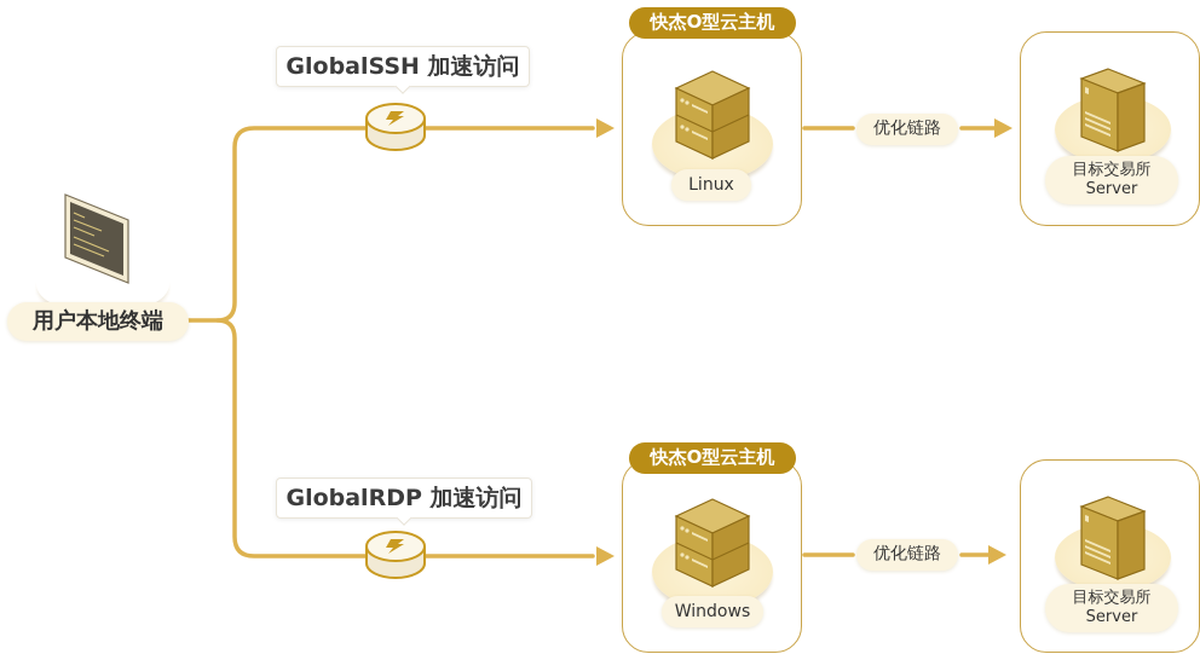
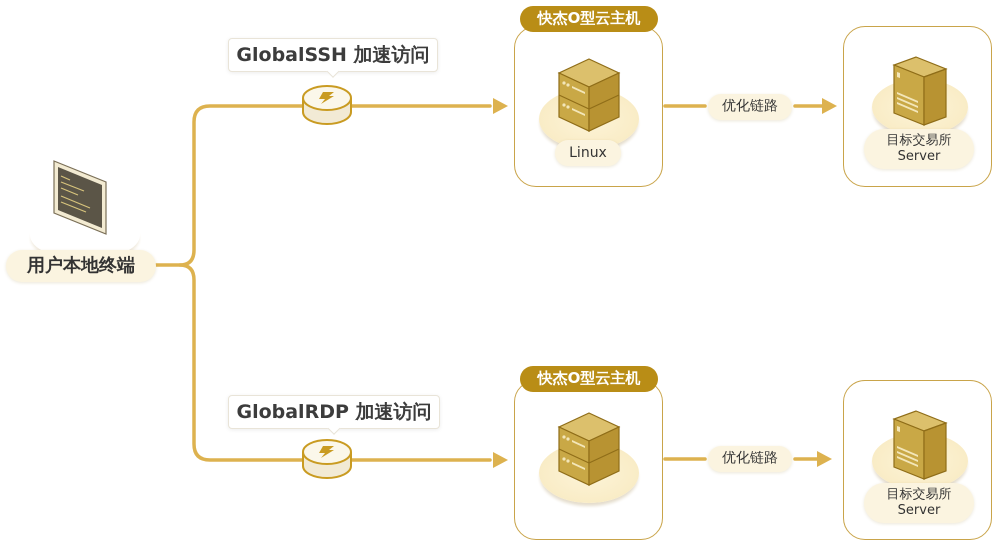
  用户本地终端
  GlobalSSH 加速访问
  Linux
  快杰O型云主机
  优化链路
  目标交易所
  Server
  GlobalRDP 加速访问
- Windows
  快杰O型云主机
  优化链路
  目标交易所
  Server
